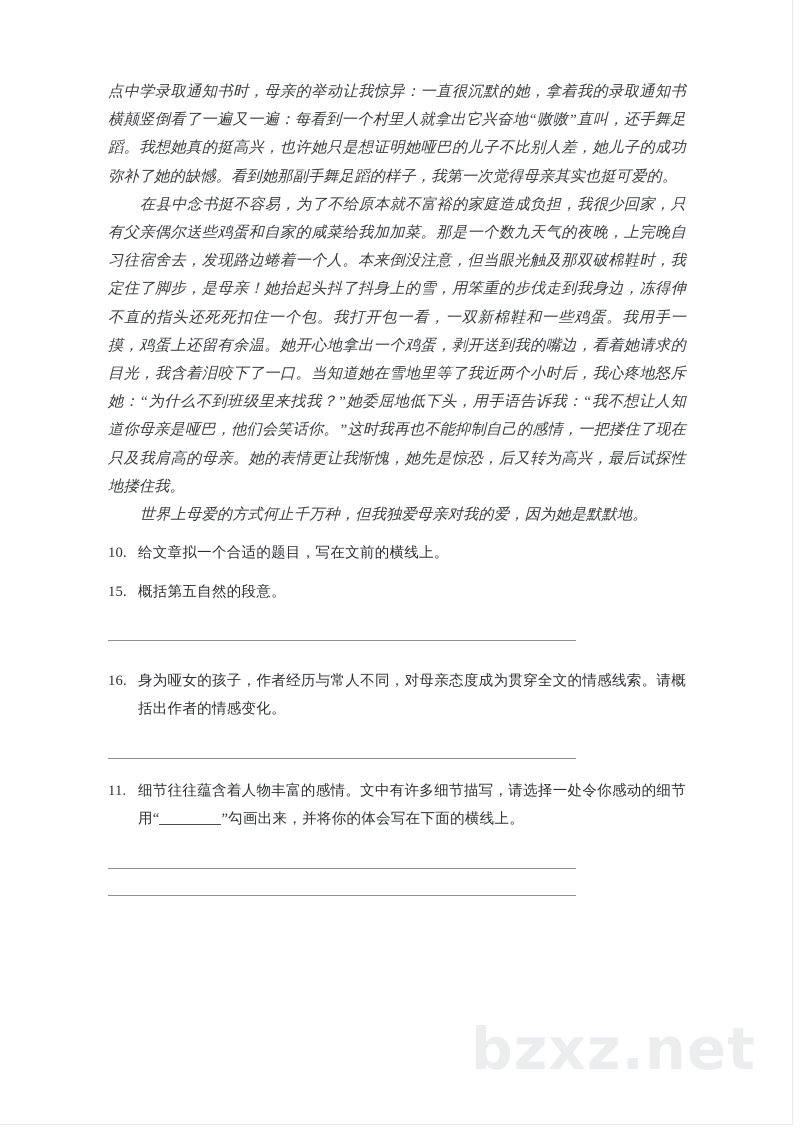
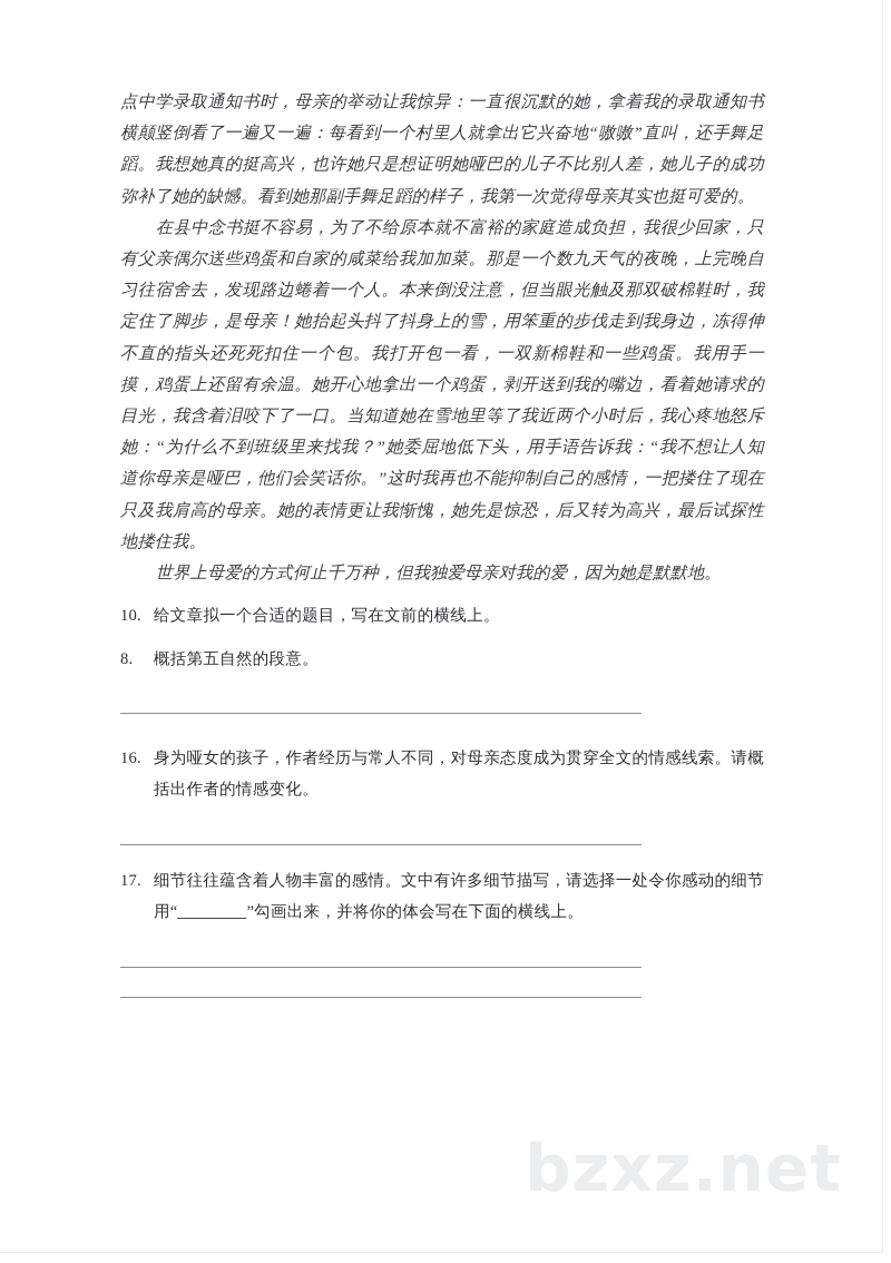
  点中学录取通知书时，母亲的举动让我惊异：一直很沉默的她，拿着我的录取通知书横颠竖倒看了一遍又一遍：每看到一个村里人就拿出它兴奋地“嗷嗷”直叫，还手舞足蹈。我想她真的挺高兴，也许她只是想证明她哑巴的儿子不比别人差，她儿子的成功弥补了她的缺憾。看到她那副手舞足蹈的样子，我第一次觉得母亲其实也挺可爱的。
  在县中念书挺不容易，为了不给原本就不富裕的家庭造成负担，我很少回家，只有父亲偶尔送些鸡蛋和自家的咸菜给我加加菜。那是一个数九天气的夜晚，上完晚自习往宿舍去，发现路边蜷着一个人。本来倒没注意，但当眼光触及那双破棉鞋时，我定住了脚步，是母亲！她抬起头抖了抖身上的雪，用笨重的步伐走到我身边，冻得伸不直的指头还死死扣住一个包。我打开包一看，一双新棉鞋和一些鸡蛋。我用手一摸，鸡蛋上还留有余温。她开心地拿出一个鸡蛋，剥开送到我的嘴边，看着她请求的目光，我含着泪咬下了一口。当知道她在雪地里等了我近两个小时后，我心疼地怒斥她：“为什么不到班级里来找我？”她委屈地低下头，用手语告诉我：“我不想让人知道你母亲是哑巴，他们会笑话你。”这时我再也不能抑制自己的感情，一把搂住了现在只及我肩高的母亲。她的表情更让我惭愧，她先是惊恐，后又转为高兴，最后试探性地搂住我。
  世界上母爱的方式何止千万种，但我独爱母亲对我的爱，因为她是默默地。
  10.
  给文章拟一个合适的题目，写在文前的横线上。
- 15.
+ 8.
  概括第五自然的段意。
  16.
  身为哑女的孩子，作者经历与常人不同，对母亲态度成为贯穿全文的情感线索。请概括出作者的情感变化。
- 11.
+ 17.
  细节往往蕴含着人物丰富的感情。文中有许多细节描写，请选择一处令你感动的细节用“ ”勾画出来，并将你的体会写在下面的横线上。
